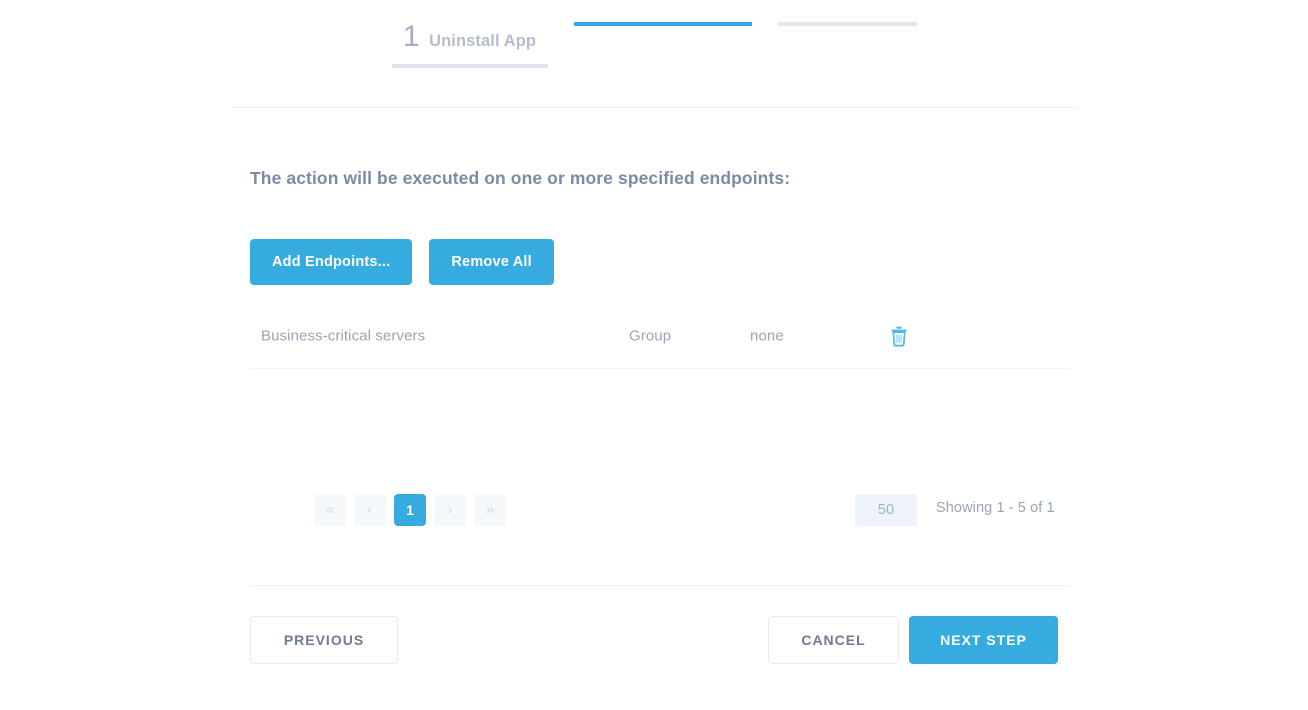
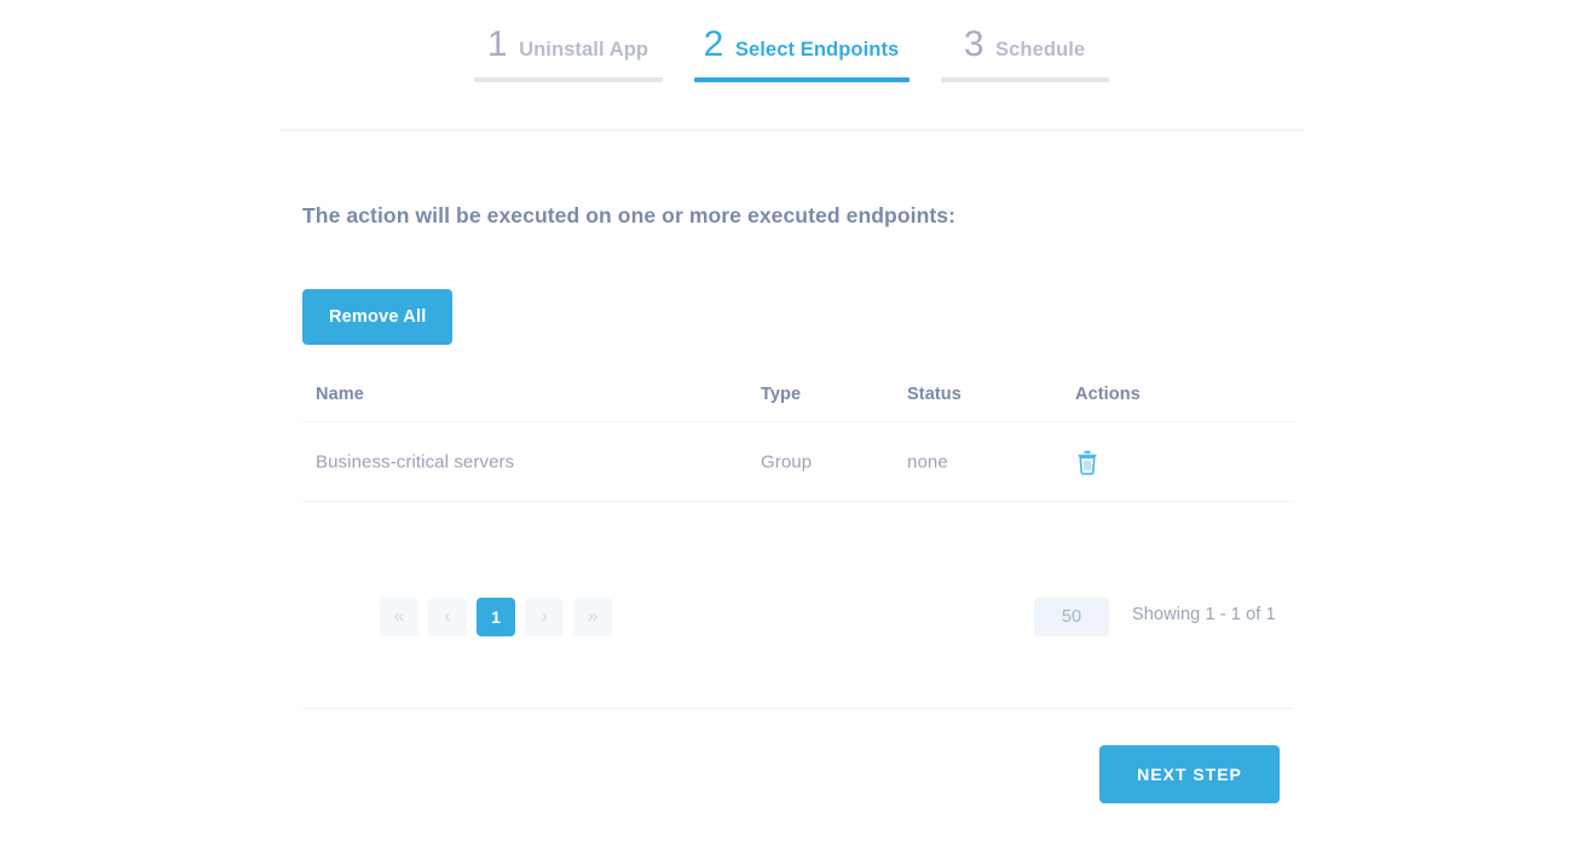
  1
  Uninstall App
+ 2
+ Select Endpoints
+ 3
+ Schedule
- The action will be executed on one or more specified endpoints:
+ The action will be executed on one or more executed endpoints:
- Add Endpoints...
  Remove All
+ Name
+ Type
+ Status
+ Actions
  Business-critical servers
  Group
  none
  «
  ‹
  1
  ›
  »
  50
- Showing 1 - 5 of 1
+ Showing 1 - 1 of 1
- PREVIOUS
- CANCEL
  NEXT STEP
